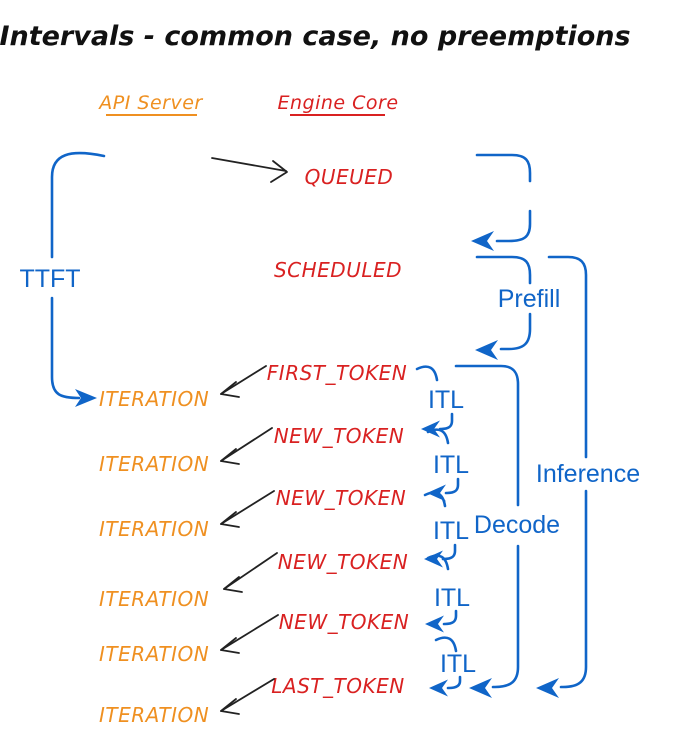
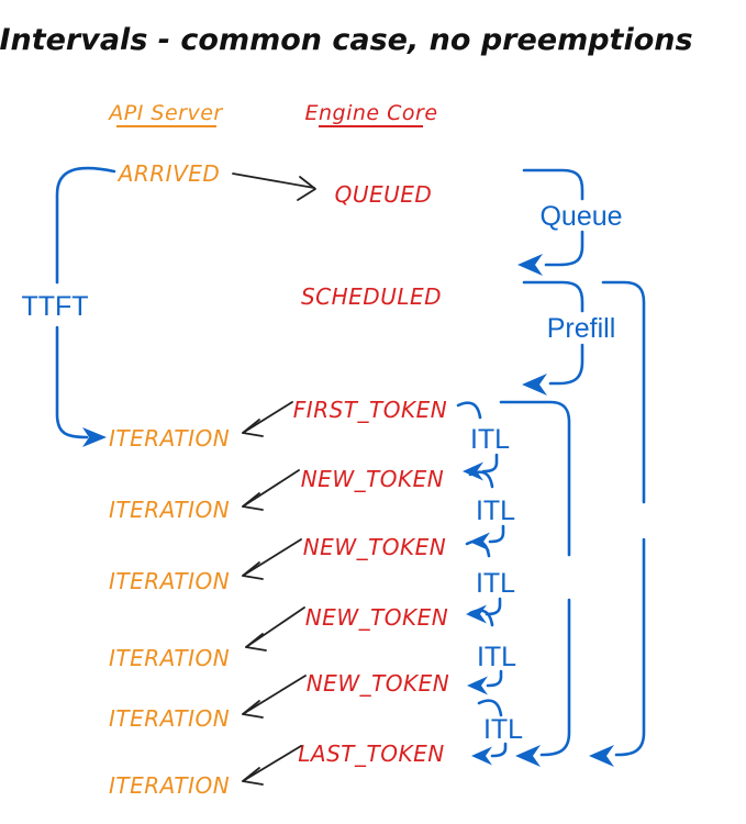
  Intervals - common case, no preemptions
  API Server
  Engine Core
+ ARRIVED
  ITERATION
  ITERATION
  ITERATION
  ITERATION
  ITERATION
  ITERATION
  QUEUED
  SCHEDULED
  FIRST_TOKEN
  NEW_TOKEN
  NEW_TOKEN
  NEW_TOKEN
  NEW_TOKEN
  LAST_TOKEN
  TTFT
+ Queue
  Prefill
- Inference
- Decode
  ITL
  ITL
  ITL
  ITL
  ITL
